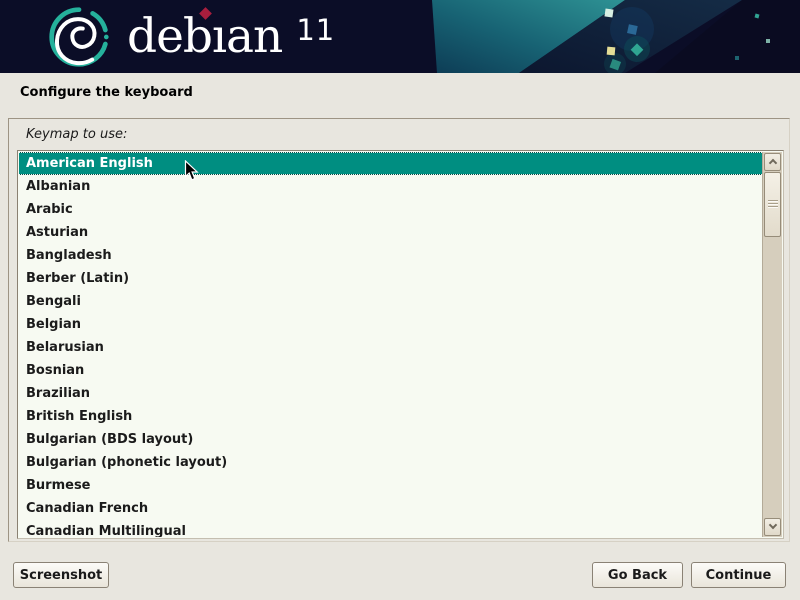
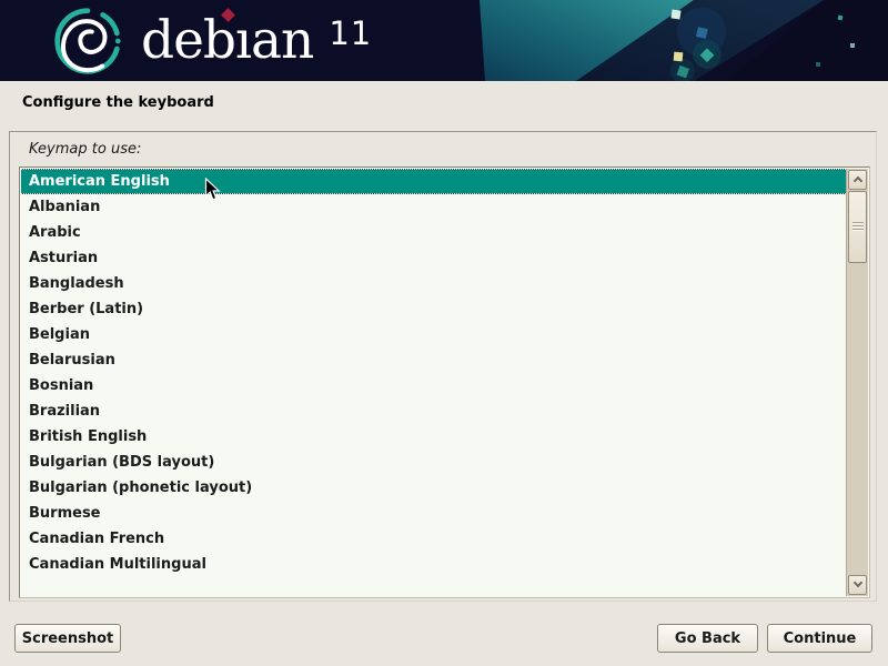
  debıan
  11
  Configure the keyboard
  Keymap to use:
  American English
  Albanian
  Arabic
  Asturian
  Bangladesh
  Berber (Latin)
- Bengali
  Belgian
  Belarusian
  Bosnian
  Brazilian
  British English
  Bulgarian (BDS layout)
  Bulgarian (phonetic layout)
  Burmese
  Canadian French
  Canadian Multilingual
  Screenshot
  Go Back
  Continue
